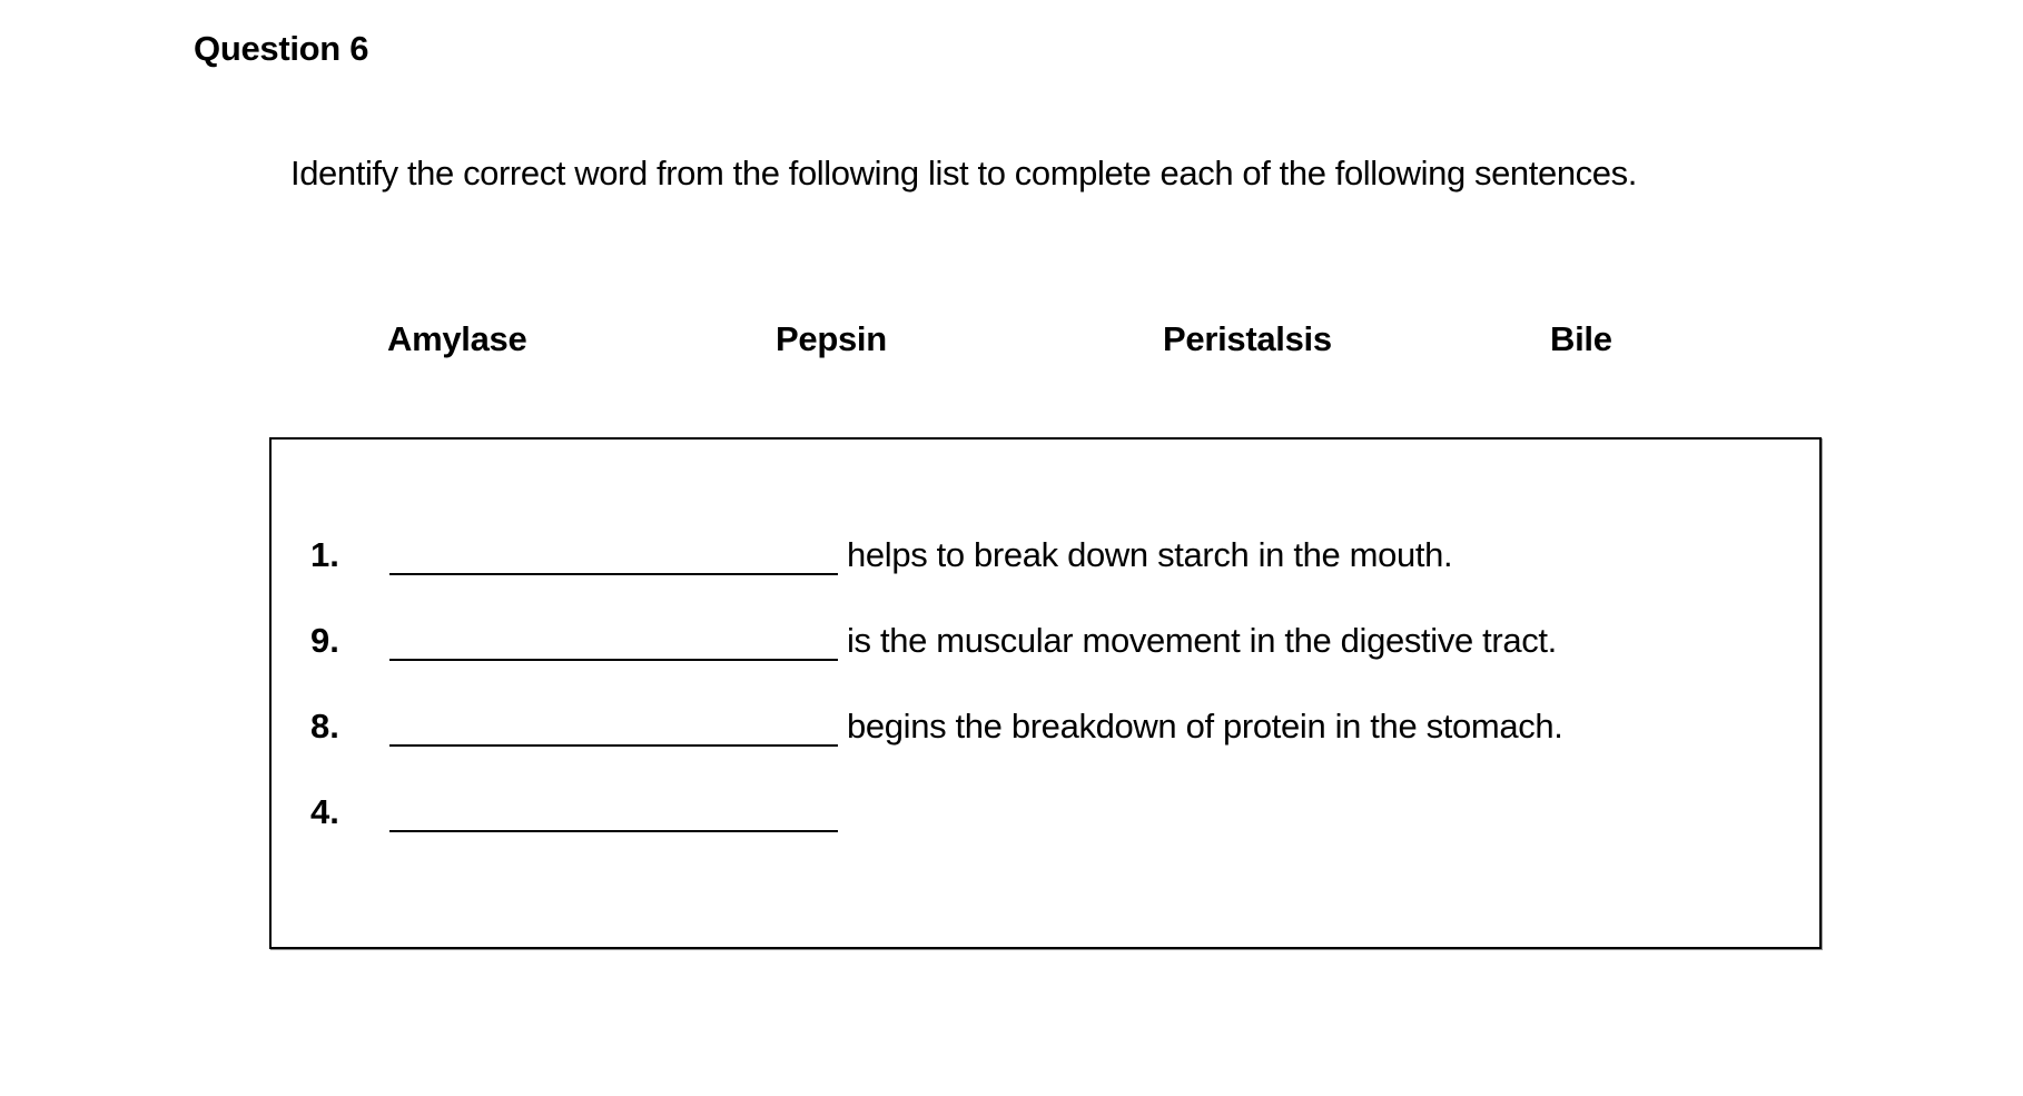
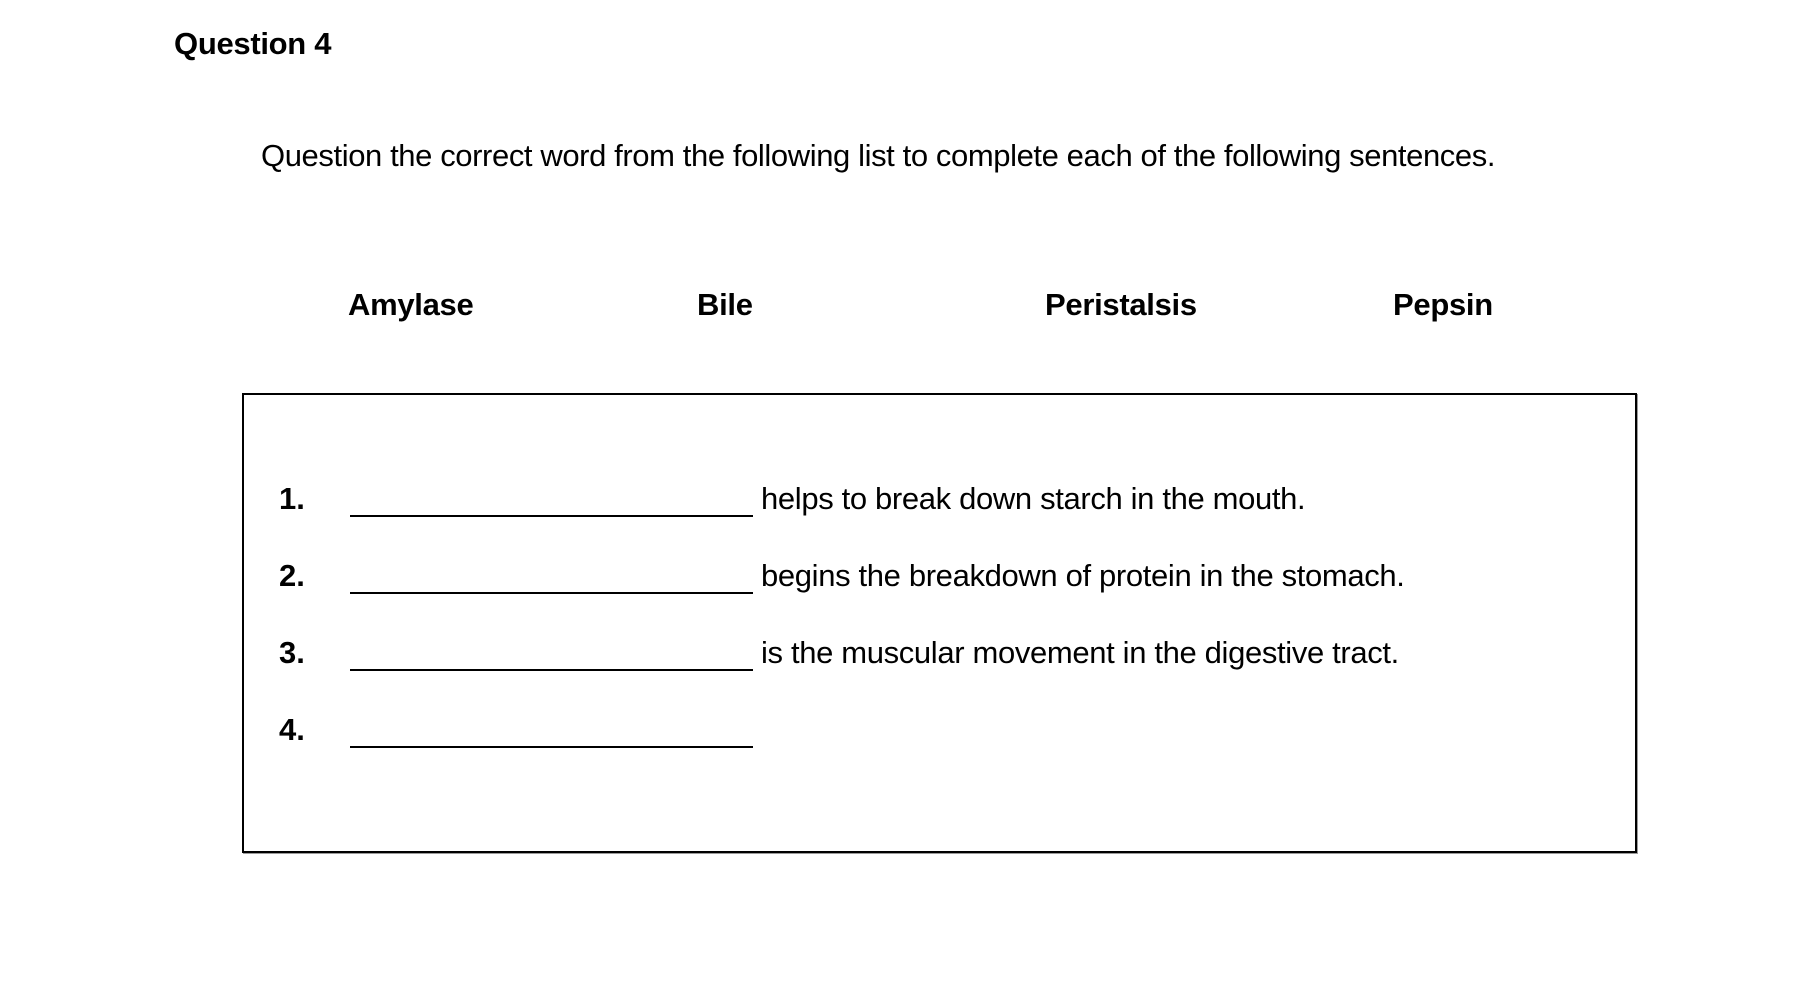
- Question 6
+ Question 4
- Identify the correct word from the following list to complete each of the following sentences.
+ Question the correct word from the following list to complete each of the following sentences.
  Amylase
- Pepsin
+ Bile
  Peristalsis
- Bile
+ Pepsin
  1.
  helps to break down starch in the mouth.
- 9.
+ 2.
- is the muscular movement in the digestive tract.
+ begins the breakdown of protein in the stomach.
- 8.
+ 3.
- begins the breakdown of protein in the stomach.
+ is the muscular movement in the digestive tract.
  4.
